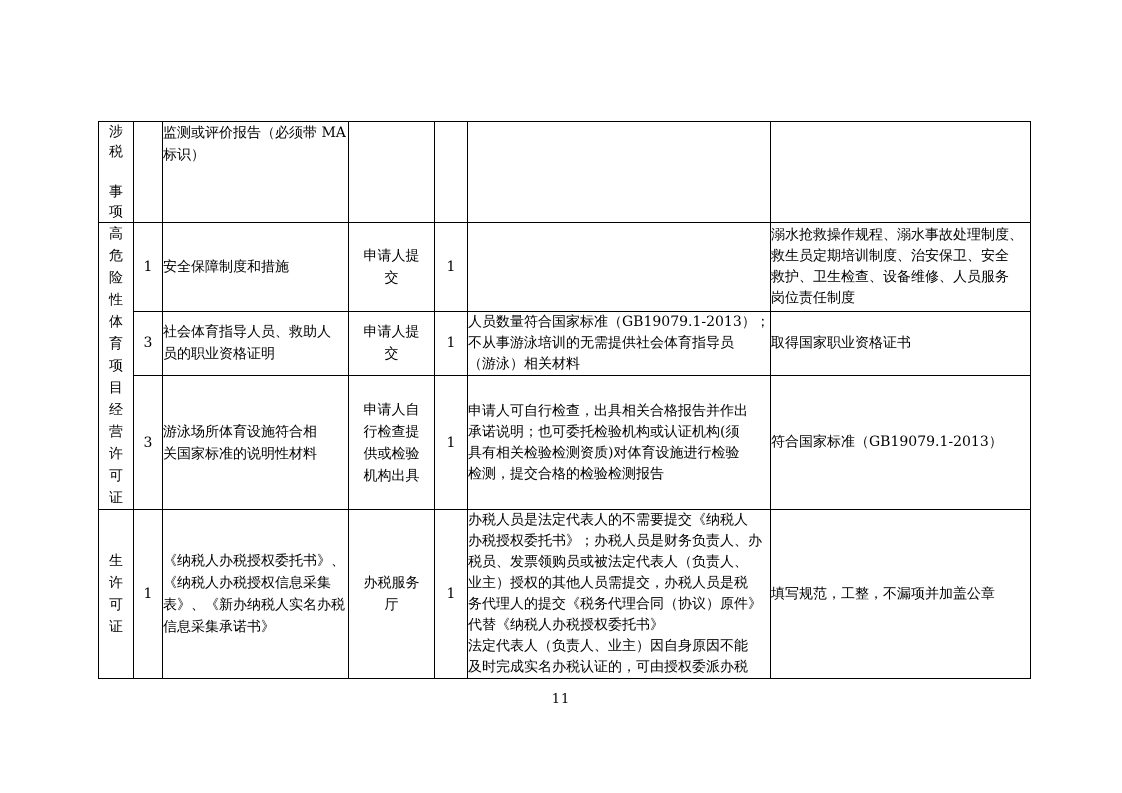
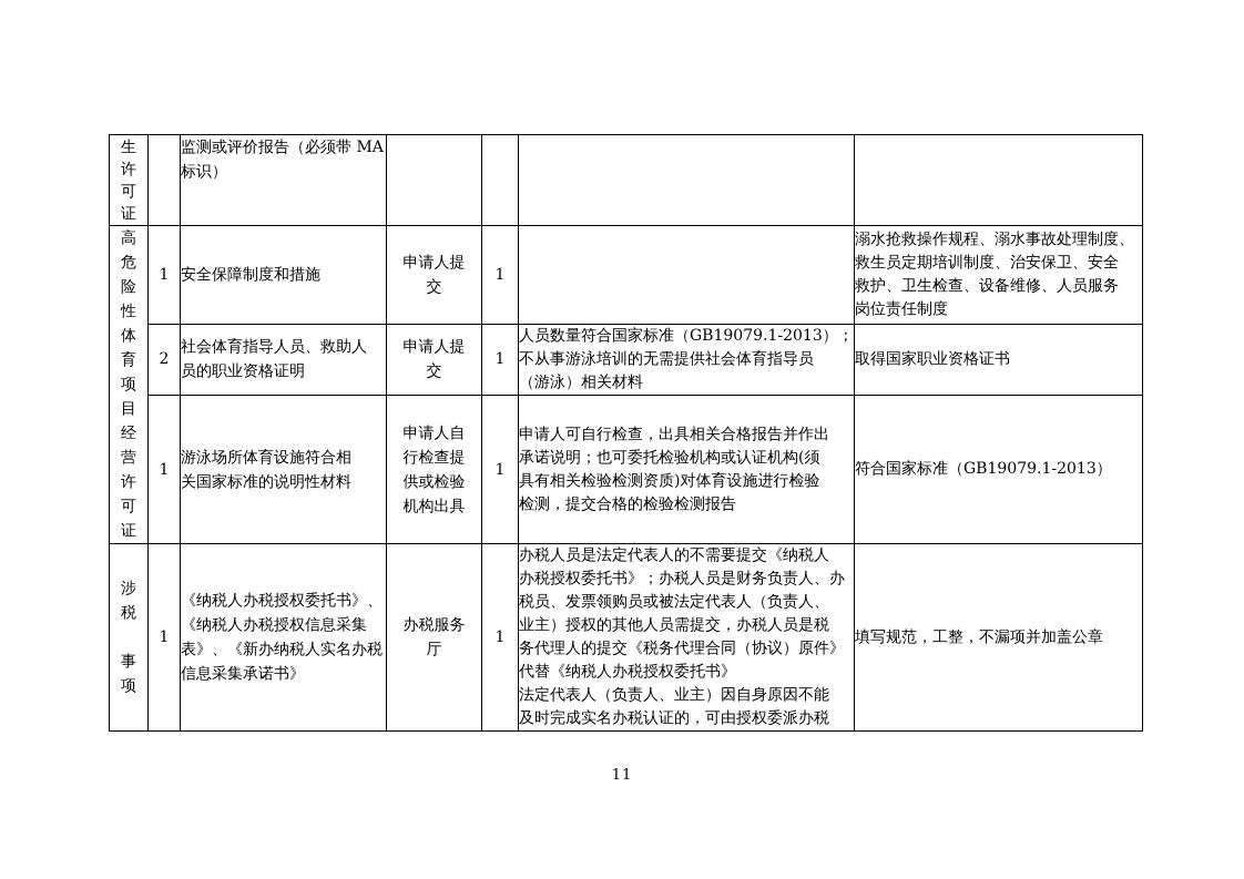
- 涉 税 事 项		监测或评价报告（必须带 MA 标识）
+ 生 许 可 证		监测或评价报告（必须带 MA 标识）
  高 危 险 性 体 育 项 目 经 营 许 可 证	1	安全保障制度和措施	申请人提 交	1		溺水抢救操作规程、溺水事故处理制度、 救生员定期培训制度、治安保卫、安全 救护、卫生检查、设备维修、人员服务 岗位责任制度
- 3	社会体育指导人员、救助人 员的职业资格证明	申请人提 交	1	人员数量符合国家标准（GB19079.1-2013）； 不从事游泳培训的无需提供社会体育指导员 （游泳）相关材料	取得国家职业资格证书
+ 2	社会体育指导人员、救助人 员的职业资格证明	申请人提 交	1	人员数量符合国家标准（GB19079.1-2013）； 不从事游泳培训的无需提供社会体育指导员 （游泳）相关材料	取得国家职业资格证书
- 3	游泳场所体育设施符合相 关国家标准的说明性材料	申请人自 行检查提 供或检验 机构出具	1	申请人可自行检查，出具相关合格报告并作出 承诺说明；也可委托检验机构或认证机构(须 具有相关检验检测资质)对体育设施进行检验 检测，提交合格的检验检测报告	符合国家标准（GB19079.1-2013）
+ 1	游泳场所体育设施符合相 关国家标准的说明性材料	申请人自 行检查提 供或检验 机构出具	1	申请人可自行检查，出具相关合格报告并作出 承诺说明；也可委托检验机构或认证机构(须 具有相关检验检测资质)对体育设施进行检验 检测，提交合格的检验检测报告	符合国家标准（GB19079.1-2013）
- 生 许 可 证	1	《纳税人办税授权委托书》、 《纳税人办税授权信息采集 表》、《新办纳税人实名办税 信息采集承诺书》	办税服务 厅	1	办税人员是法定代表人的不需要提交《纳税人 办税授权委托书》；办税人员是财务负责人、办 税员、发票领购员或被法定代表人（负责人、 业主）授权的其他人员需提交，办税人员是税 务代理人的提交《税务代理合同（协议）原件》 代替《纳税人办税授权委托书》 法定代表人（负责人、业主）因自身原因不能 及时完成实名办税认证的，可由授权委派办税	填写规范，工整，不漏项并加盖公章
+ 涉 税 事 项	1	《纳税人办税授权委托书》、 《纳税人办税授权信息采集 表》、《新办纳税人实名办税 信息采集承诺书》	办税服务 厅	1	办税人员是法定代表人的不需要提交《纳税人 办税授权委托书》；办税人员是财务负责人、办 税员、发票领购员或被法定代表人（负责人、 业主）授权的其他人员需提交，办税人员是税 务代理人的提交《税务代理合同（协议）原件》 代替《纳税人办税授权委托书》 法定代表人（负责人、业主）因自身原因不能 及时完成实名办税认证的，可由授权委派办税	填写规范，工整，不漏项并加盖公章
  11
